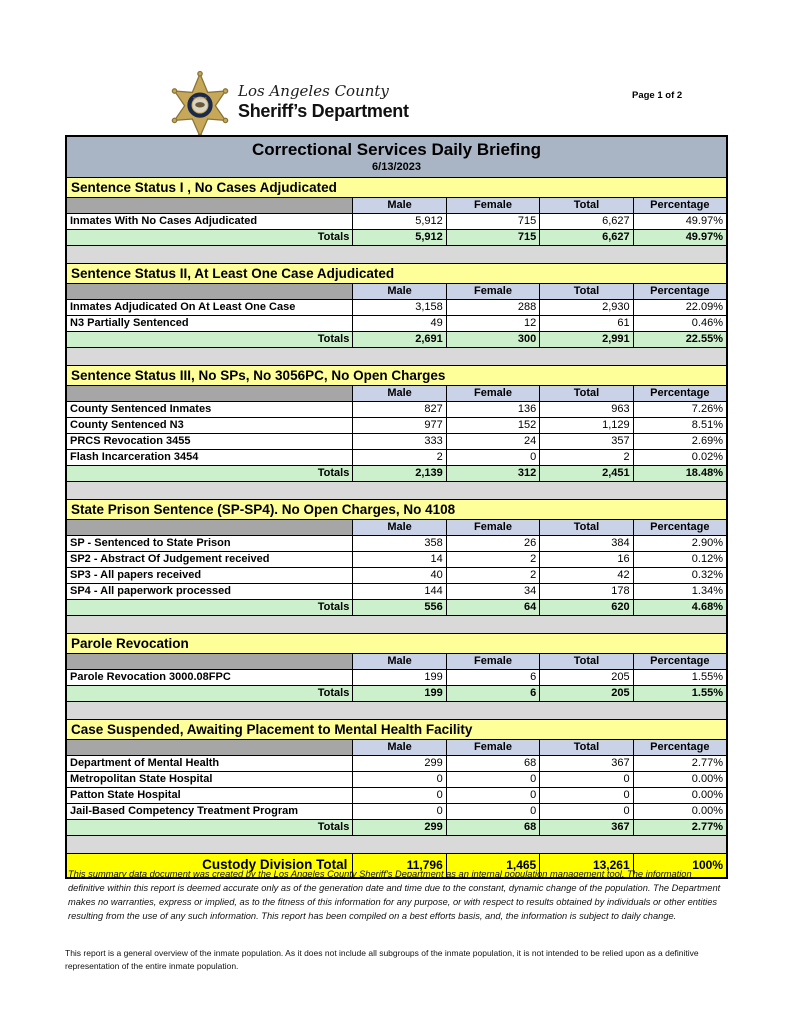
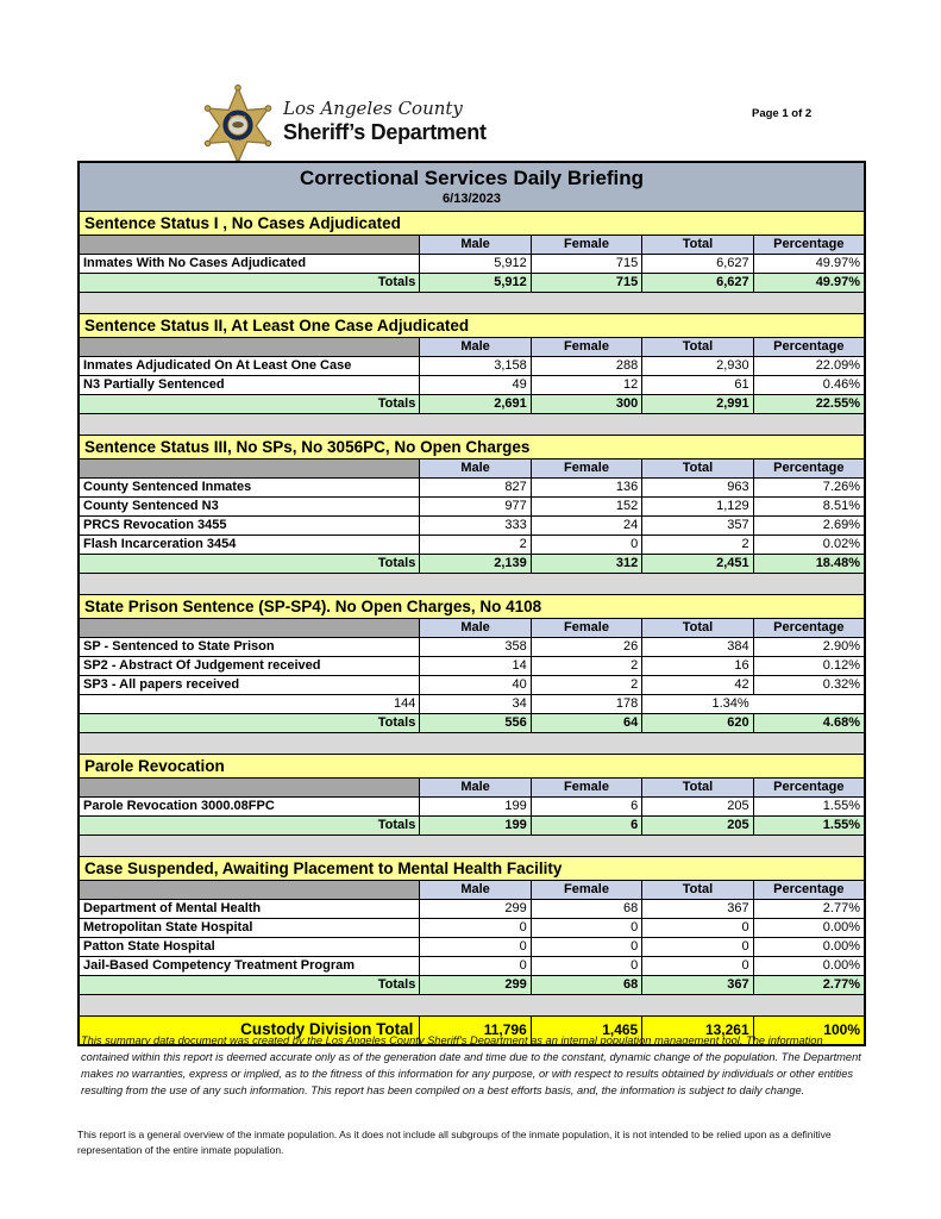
  Los Angeles County
  Sheriff’s Department
  Page 1 of 2
  Correctional Services Daily Briefing
  6/13/2023
  Sentence Status I , No Cases Adjudicated
  Male
  Female
  Total
  Percentage
  Inmates With No Cases Adjudicated
  5,912
  715
  6,627
  49.97%
  Totals
  5,912
  715
  6,627
  49.97%
  Sentence Status II, At Least One Case Adjudicated
  Male
  Female
  Total
  Percentage
  Inmates Adjudicated On At Least One Case
  3,158
  288
  2,930
  22.09%
  N3 Partially Sentenced
  49
  12
  61
  0.46%
  Totals
  2,691
  300
  2,991
  22.55%
  Sentence Status III, No SPs, No 3056PC, No Open Charges
  Male
  Female
  Total
  Percentage
  County Sentenced Inmates
  827
  136
  963
  7.26%
  County Sentenced N3
  977
  152
  1,129
  8.51%
  PRCS Revocation 3455
  333
  24
  357
  2.69%
  Flash Incarceration 3454
  2
  0
  2
  0.02%
  Totals
  2,139
  312
  2,451
  18.48%
  State Prison Sentence (SP-SP4). No Open Charges, No 4108
  Male
  Female
  Total
  Percentage
  SP - Sentenced to State Prison
  358
  26
  384
  2.90%
  SP2 - Abstract Of Judgement received
  14
  2
  16
  0.12%
  SP3 - All papers received
  40
  2
  42
  0.32%
- SP4 - All paperwork processed
  144
  34
  178
  1.34%
  Totals
  556
  64
  620
  4.68%
  Parole Revocation
  Male
  Female
  Total
  Percentage
  Parole Revocation 3000.08FPC
  199
  6
  205
  1.55%
  Totals
  199
  6
  205
  1.55%
  Case Suspended, Awaiting Placement to Mental Health Facility
  Male
  Female
  Total
  Percentage
  Department of Mental Health
  299
  68
  367
  2.77%
  Metropolitan State Hospital
  0
  0
  0
  0.00%
  Patton State Hospital
  0
  0
  0
  0.00%
  Jail-Based Competency Treatment Program
  0
  0
  0
  0.00%
  Totals
  299
  68
  367
  2.77%
  Custody Division Total
  11,796
  1,465
  13,261
  100%
- This summary data document was created by the Los Angeles County Sheriff's Department as an internal population management tool. The information definitive within this report is deemed accurate only as of the generation date and time due to the constant, dynamic change of the population. The Department makes no warranties, express or implied, as to the fitness of this information for any purpose, or with respect to results obtained by individuals or other entities resulting from the use of any such information. This report has been compiled on a best efforts basis, and, the information is subject to daily change.
+ This summary data document was created by the Los Angeles County Sheriff's Department as an internal population management tool. The information contained within this report is deemed accurate only as of the generation date and time due to the constant, dynamic change of the population. The Department makes no warranties, express or implied, as to the fitness of this information for any purpose, or with respect to results obtained by individuals or other entities resulting from the use of any such information. This report has been compiled on a best efforts basis, and, the information is subject to daily change.
  This report is a general overview of the inmate population. As it does not include all subgroups of the inmate population, it is not intended to be relied upon as a definitive representation of the entire inmate population.
